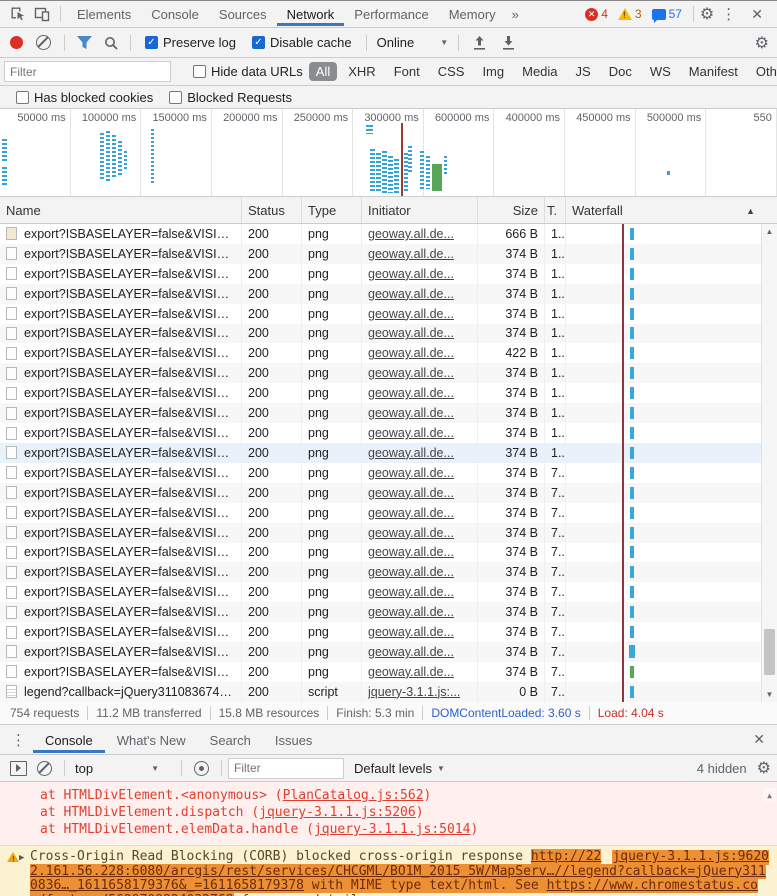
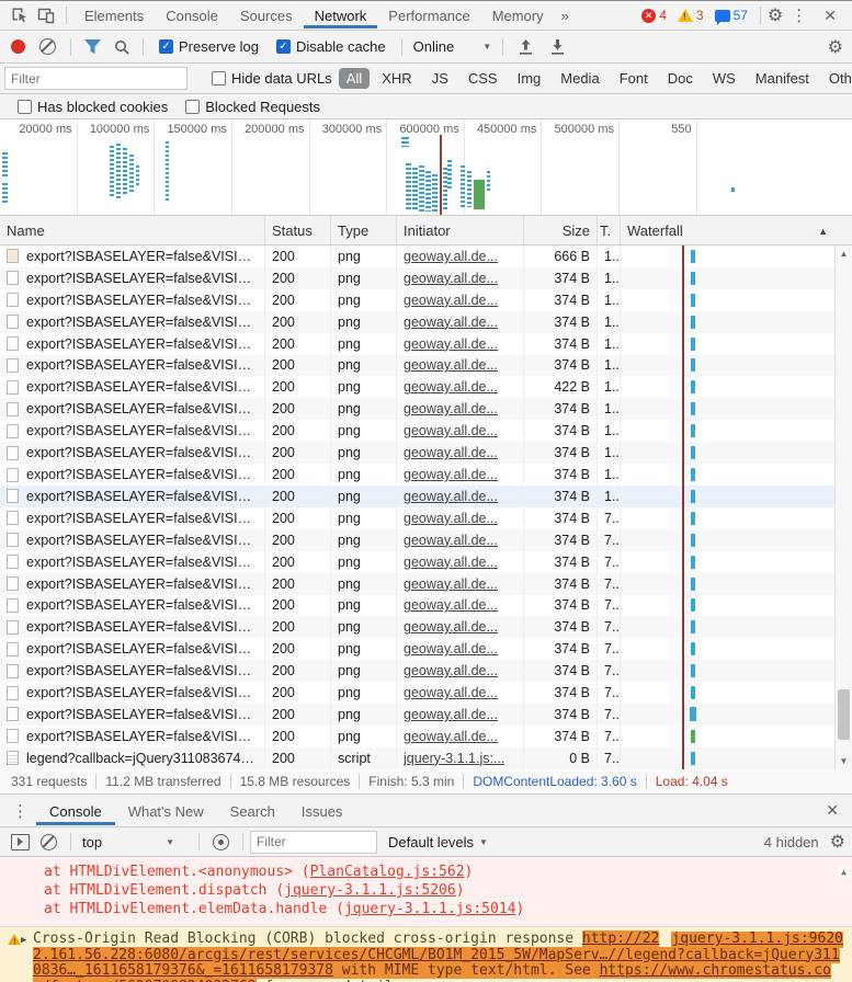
  Elements
  Console
  Sources
  Network
  Performance
  Memory
  »
  ✕
  4
  3
  57
  ⚙
  ⋮
  ✕
  ✓
  Preserve log
  ✓
  Disable cache
  Online
  ▼
  ⚙
  Filter
  Hide data URLs
  All
  XHR
- Font
+ JS
  CSS
  Img
  Media
- JS
+ Font
  Doc
  WS
  Manifest
  Has blocked cookies
  Blocked Requests
- 50000 ms
+ 20000 ms
  100000 ms
  150000 ms
  200000 ms
- 250000 ms
  300000 ms
  600000 ms
- 400000 ms
  450000 ms
  500000 ms
  550
  Name
  Status
  Type
  Initiator
  Size
  T.
  Waterfall
  ▲
  export?ISBASELAYER=false&VISIBIL
  200
  png
  geoway.all.de...
  666 B
  1..
  export?ISBASELAYER=false&VISIBIL
  200
  png
  geoway.all.de...
  374 B
  1..
  export?ISBASELAYER=false&VISIBIL
  200
  png
  geoway.all.de...
  374 B
  1..
  export?ISBASELAYER=false&VISIBIL
  200
  png
  geoway.all.de...
  374 B
  1..
  export?ISBASELAYER=false&VISIBIL
  200
  png
  geoway.all.de...
  374 B
  1..
  export?ISBASELAYER=false&VISIBIL
  200
  png
  geoway.all.de...
  374 B
  1..
  export?ISBASELAYER=false&VISIBIL
  200
  png
  geoway.all.de...
  422 B
  1..
  export?ISBASELAYER=false&VISIBIL
  200
  png
  geoway.all.de...
  374 B
  1..
  export?ISBASELAYER=false&VISIBIL
  200
  png
  geoway.all.de...
  374 B
  1..
  export?ISBASELAYER=false&VISIBIL
  200
  png
  geoway.all.de...
  374 B
  1..
  export?ISBASELAYER=false&VISIBIL
  200
  png
  geoway.all.de...
  374 B
  1..
  export?ISBASELAYER=false&VISIBIL
  200
  png
  geoway.all.de...
  374 B
  1..
  export?ISBASELAYER=false&VISIBIL
  200
  png
  geoway.all.de...
  374 B
  7..
  export?ISBASELAYER=false&VISIBIL
  200
  png
  geoway.all.de...
  374 B
  7..
  export?ISBASELAYER=false&VISIBIL
  200
  png
  geoway.all.de...
  374 B
  7..
  export?ISBASELAYER=false&VISIBIL
  200
  png
  geoway.all.de...
  374 B
  7..
  export?ISBASELAYER=false&VISIBIL
  200
  png
  geoway.all.de...
  374 B
  7..
  export?ISBASELAYER=false&VISIBIL
  200
  png
  geoway.all.de...
  374 B
  7..
  export?ISBASELAYER=false&VISIBIL
  200
  png
  geoway.all.de...
  374 B
  7..
  export?ISBASELAYER=false&VISIBIL
  200
  png
  geoway.all.de...
  374 B
  7..
  export?ISBASELAYER=false&VISIBIL
  200
  png
  geoway.all.de...
  374 B
  7..
  export?ISBASELAYER=false&VISIBIL
  200
  png
  geoway.all.de...
  374 B
  7..
  export?ISBASELAYER=false&VISIBIL
  200
  png
  geoway.all.de...
  374 B
  7..
  legend?callback=jQuery3110836745..
  200
  script
  jquery-3.1.1.js:...
  0 B
  7..
  ▲
  ▼
- 754 requests
+ 331 requests
  11.2 MB transferred
  15.8 MB resources
  Finish: 5.3 min
  DOMContentLoaded: 3.60 s
  Load: 4.04 s
  ⋮
  Console
  What's New
  Search
  Issues
  ✕
  top
  ▼
  Filter
  Default levels
  ▼
  4 hidden
  ⚙
  at HTMLDivElement.<anonymous> (PlanCatalog.js:562)
  at HTMLDivElement.dispatch (jquery-3.1.1.js:5206)
  at HTMLDivElement.elemData.handle (jquery-3.1.1.js:5014)
  ▶
  jquery-3.1.1.js:9620
  Cross-Origin Read Blocking (CORB) blocked cross-origin response http://222.161.56.228:6080/arcgis/rest/services/CHCGML/BO1M_2015_5W/MapServ…//legend?callback=jQuery3110836…_1611658179376&_=1611658179378 with MIME type text/html. See https://www.chromestatus.co
  ▲
